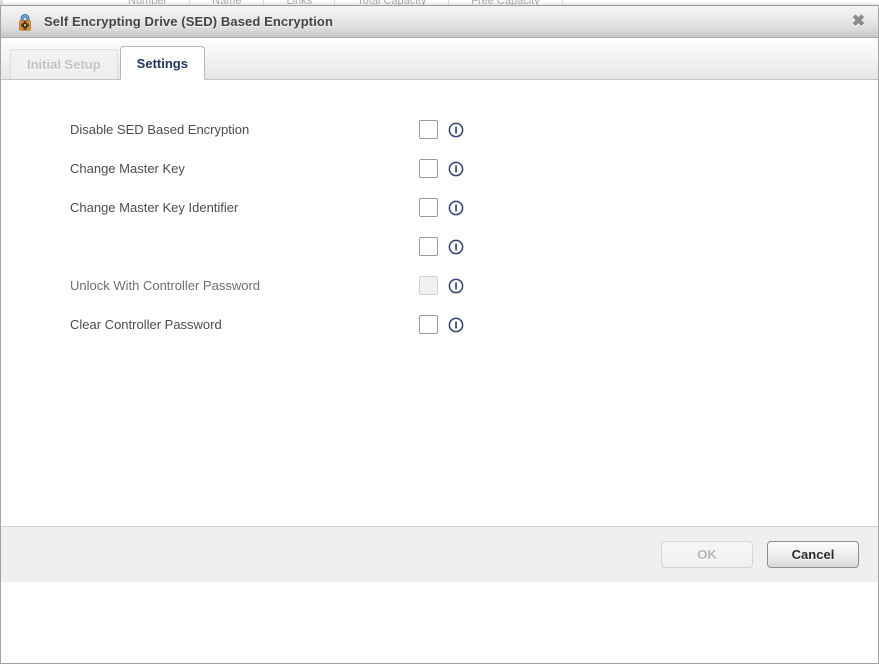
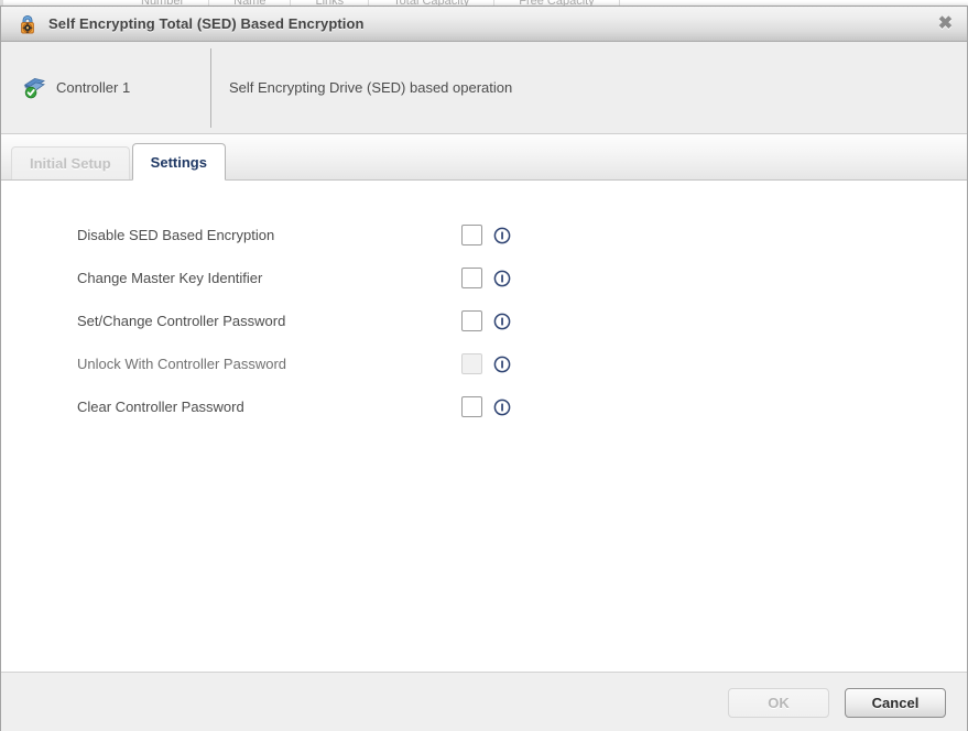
  Number
  Name
  Links
  Total Capacity
  Free Capacity
- Self Encrypting Drive (SED) Based Encryption
+ Self Encrypting Total (SED) Based Encryption
  ✖
+ Controller 1
+ Self Encrypting Drive (SED) based operation
  Initial Setup
  Settings
  Disable SED Based Encryption
- Change Master Key
  Change Master Key Identifier
+ Set/Change Controller Password
  Unlock With Controller Password
  Clear Controller Password
  OK
  Cancel
